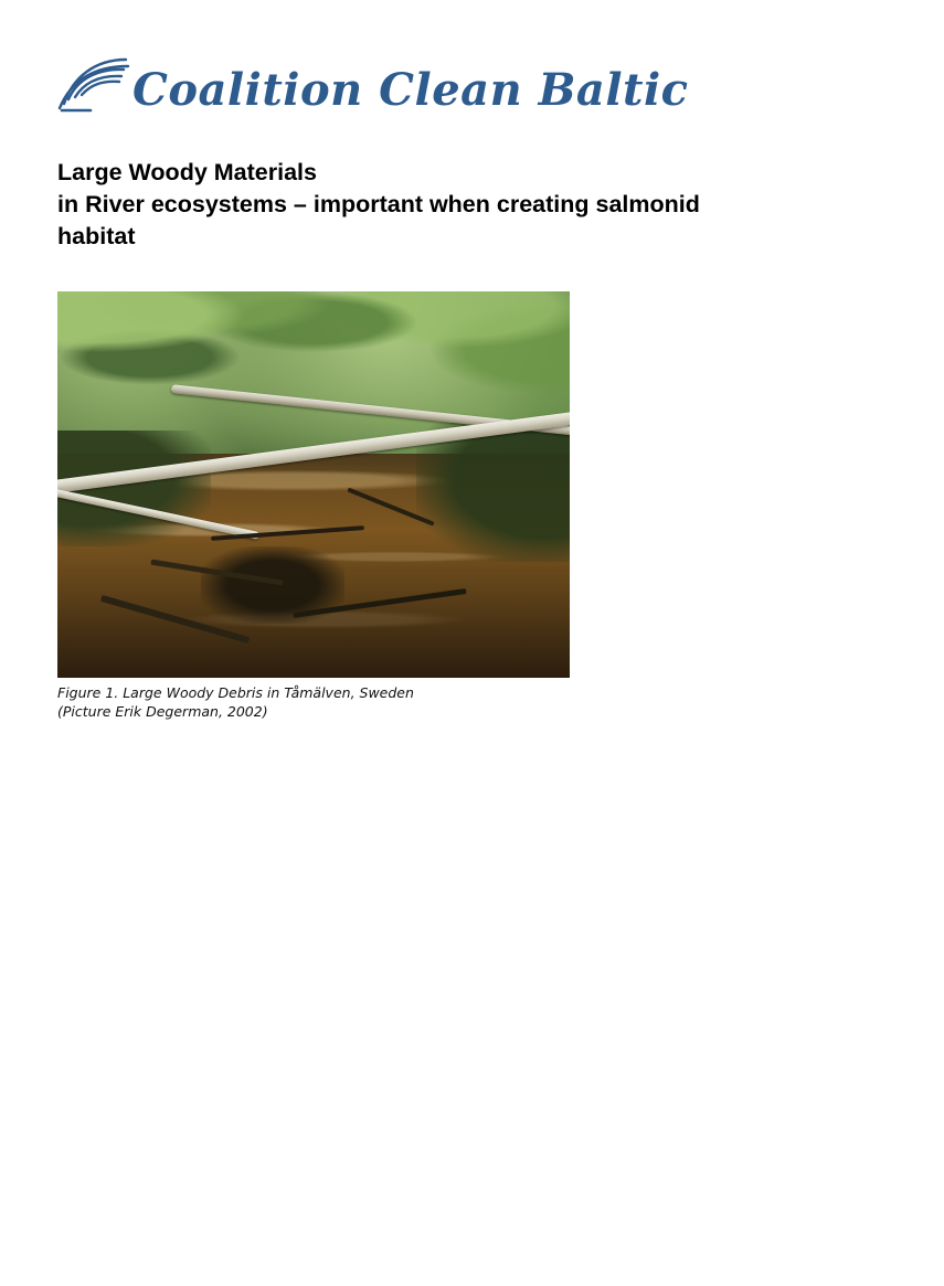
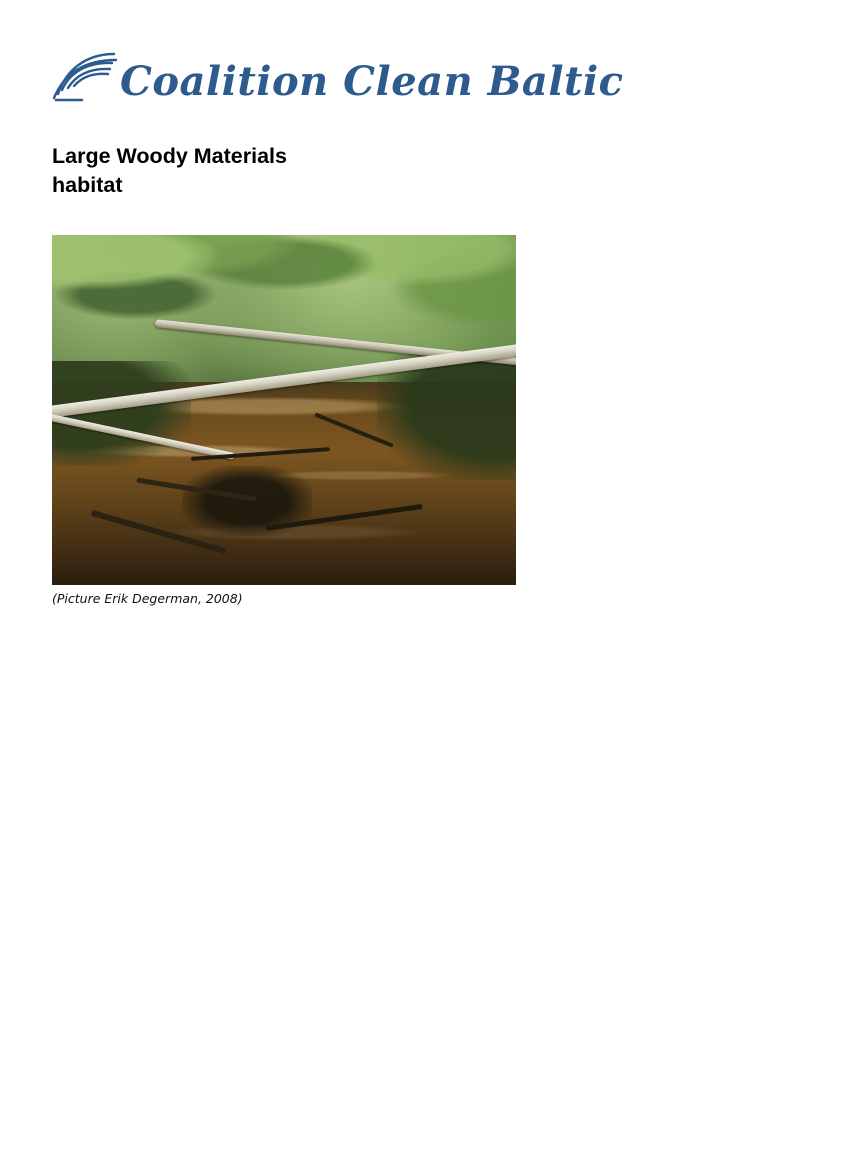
  Coalition Clean Baltic
  Large Woody Materials
- in River ecosystems – important when creating salmonid
  habitat
- Figure 1. Large Woody Debris in Tåmälven, Sweden
- (Picture Erik Degerman, 2002)
+ (Picture Erik Degerman, 2008)
